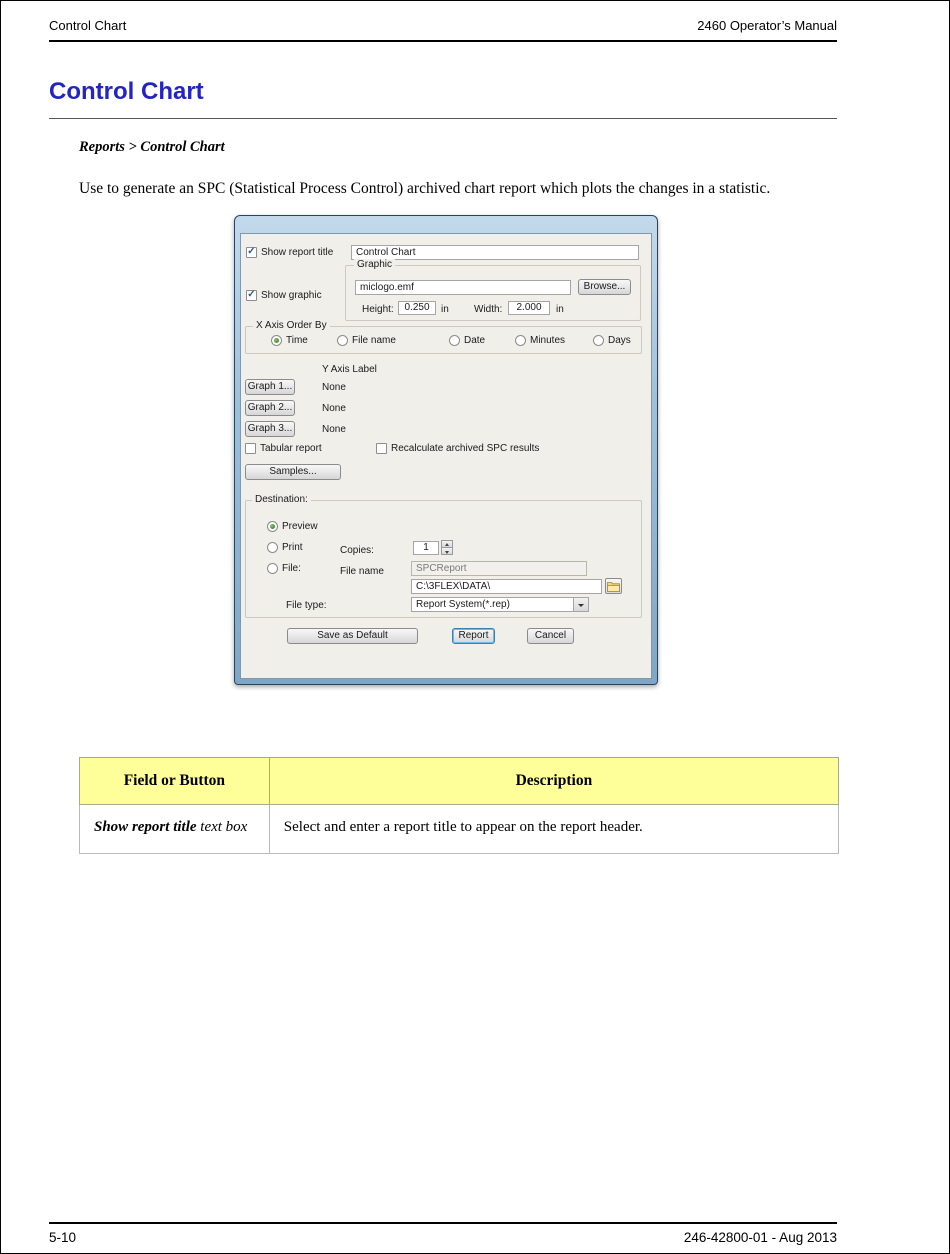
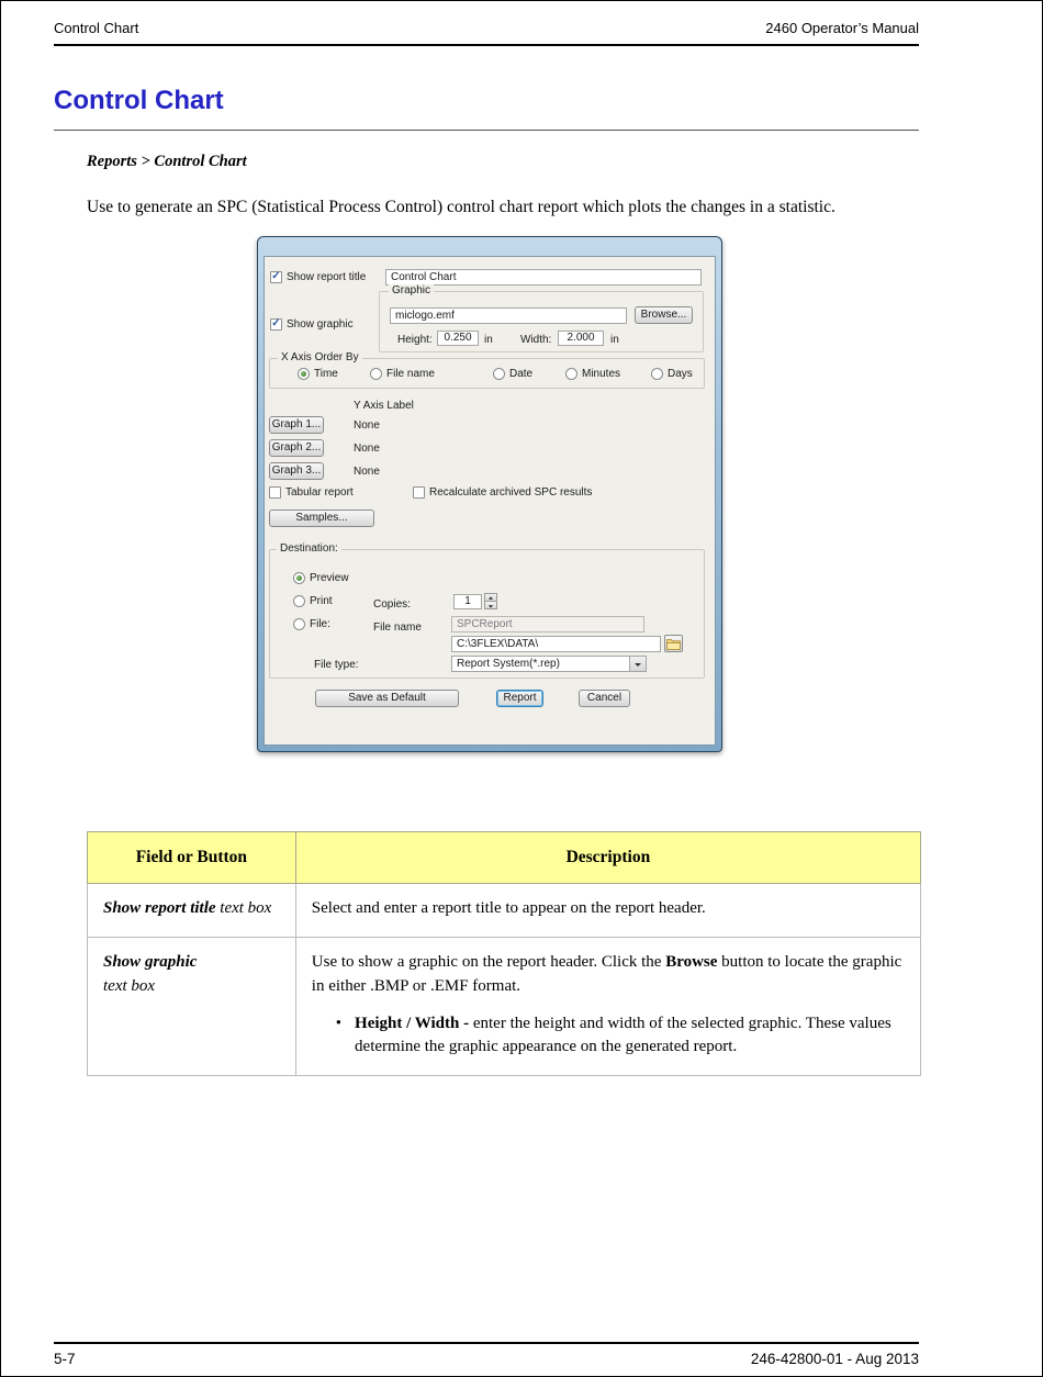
  Control Chart
  2460 Operator’s Manual
  Control Chart
  Reports > Control Chart
- Use to generate an SPC (Statistical Process Control) archived chart report which plots the changes in a statistic.
+ Use to generate an SPC (Statistical Process Control) control chart report which plots the changes in a statistic.
  ✓
  Show report title
  Control Chart
  Graphic
  miclogo.emf
  Browse...
  Height:
  0.250
  in
  Width:
  2.000
  in
  ✓
  Show graphic
  X Axis Order By
  Time
  File name
  Date
  Minutes
  Days
  Y Axis Label
  Graph 1...
  None
  Graph 2...
  None
  Graph 3...
  None
  Tabular report
  Recalculate archived SPC results
  Samples...
  Destination:
  Preview
  Print
  Copies:
  1
  File:
  File name
  SPCReport
  C:\3FLEX\DATA\
  File type:
  Report System(*.rep)
  Save as Default
  Report
  Cancel
  Field or Button	Description
  Show report title text box	Select and enter a report title to appear on the report header.
+ Show graphic text box	Use to show a graphic on the report header. Click the Browse button to locate the graphic in either .BMP or .EMF format. • Height / Width - enter the height and width of the selected graphic. These values determine the graphic appearance on the generated report.
- 5-10
+ 5-7
  246-42800-01 - Aug 2013
